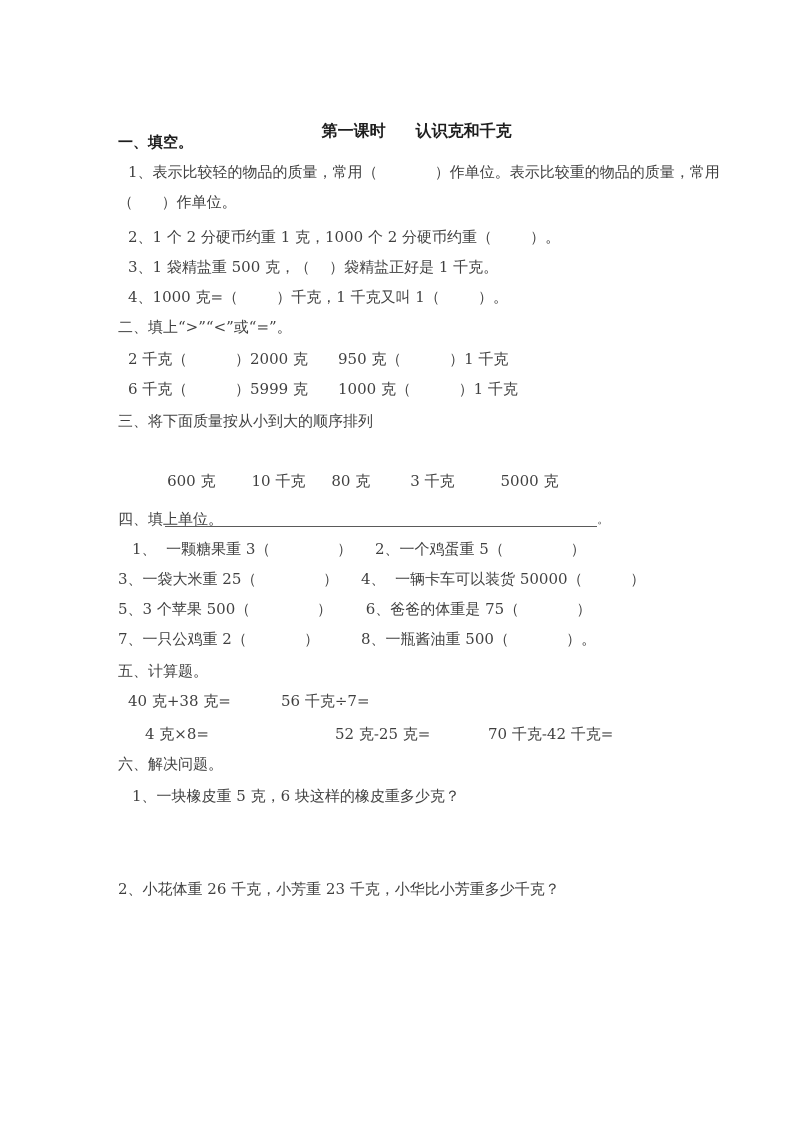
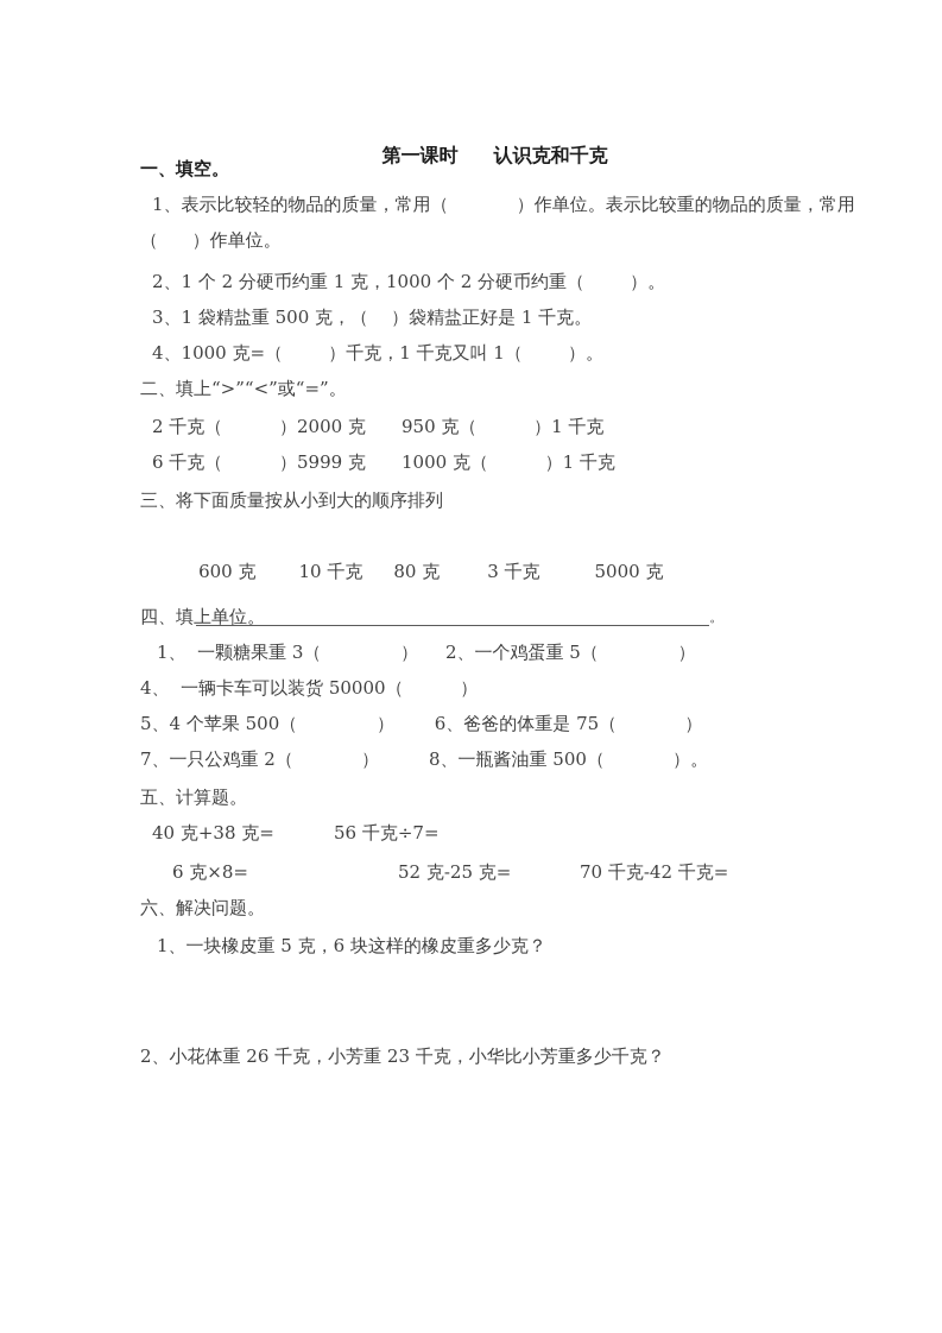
  第一课时 认识克和千克
  一、填空。
  1、表示比较轻的物品的质量，常用（ ）作单位。表示比较重的物品的质量，常用
  （ ）作单位。
  2、1 个 2 分硬币约重 1 克，1000 个 2 分硬币约重（ ）。
  3、1 袋精盐重 500 克，（ ）袋精盐正好是 1 千克。
  4、1000 克=（ ）千克，1 千克又叫 1（ ）。
  二、填上“>”“<”或“=”。
  2 千克（ ）2000 克
  950 克（ ）1 千克
  6 千克（ ）5999 克
  1000 克（ ）1 千克
  三、将下面质量按从小到大的顺序排列
  600 克 10 千克 80 克 3 千克 5000 克
  。
  四、填上单位。
  1、 一颗糖果重 3（ ）
  2、一个鸡蛋重 5（ ）
- 3、一袋大米重 25（ ）
  4、 一辆卡车可以装货 50000（ ）
- 5、3 个苹果 500（ ）
+ 5、4 个苹果 500（ ）
  6、爸爸的体重是 75（ ）
  7、一只公鸡重 2（ ）
  8、一瓶酱油重 500（ ）。
  五、计算题。
  40 克+38 克=
  56 千克÷7=
- 4 克×8=
+ 6 克×8=
  52 克-25 克=
  70 千克-42 千克=
  六、解决问题。
  1、一块橡皮重 5 克，6 块这样的橡皮重多少克？
  2、小花体重 26 千克，小芳重 23 千克，小华比小芳重多少千克？
